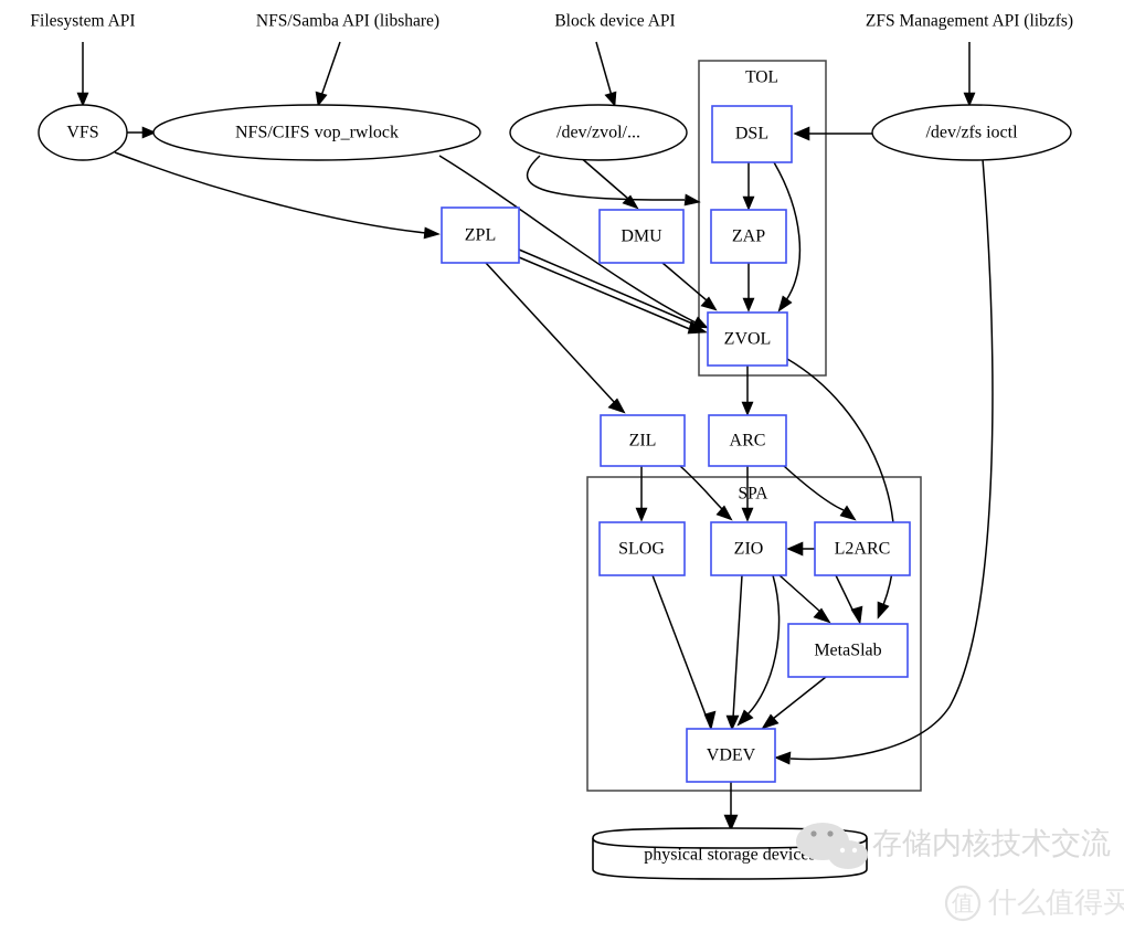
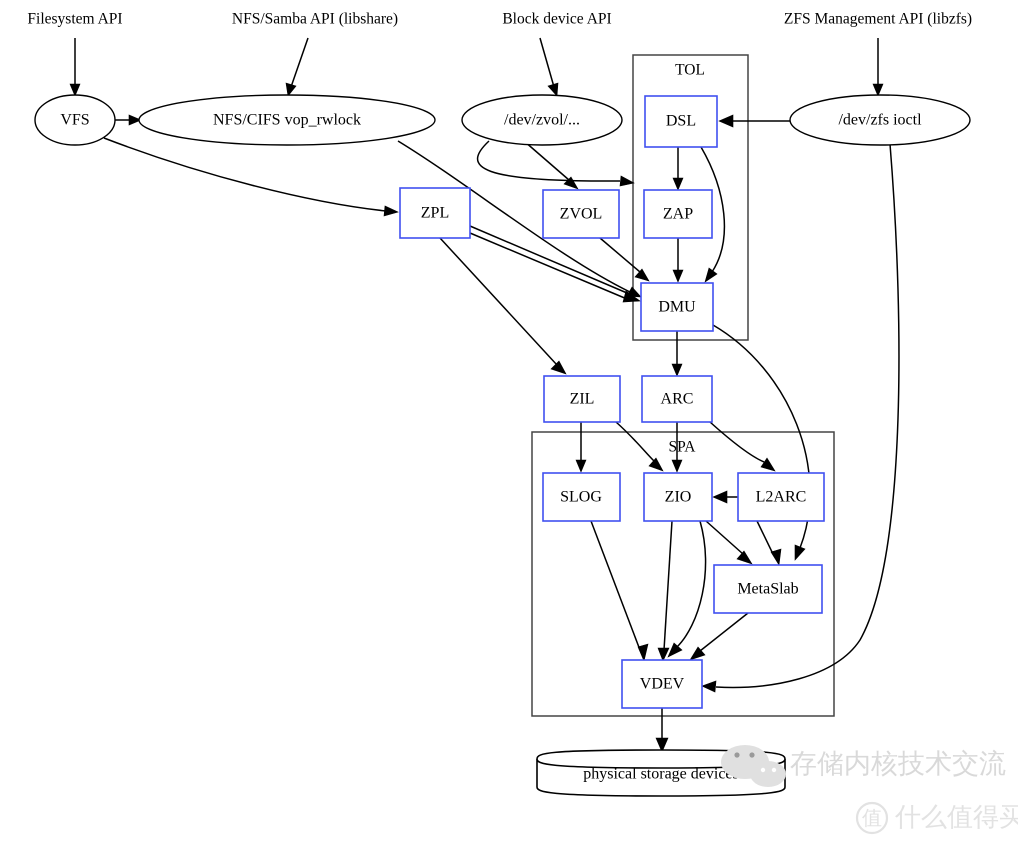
  Filesystem API
  NFS/Samba API (libshare)
  Block device API
  ZFS Management API (libzfs)
  TOL
  SPA
  VFS
  NFS/CIFS vop_rwlock
  /dev/zvol/...
  /dev/zfs ioctl
  ZPL
- DMU
+ ZVOL
  ZAP
  DSL
- ZVOL
+ DMU
  ZIL
  ARC
  SLOG
  ZIO
  L2ARC
  MetaSlab
  VDEV
  physical storage devic
  存储内核技术交流
  值
  什么值得买
